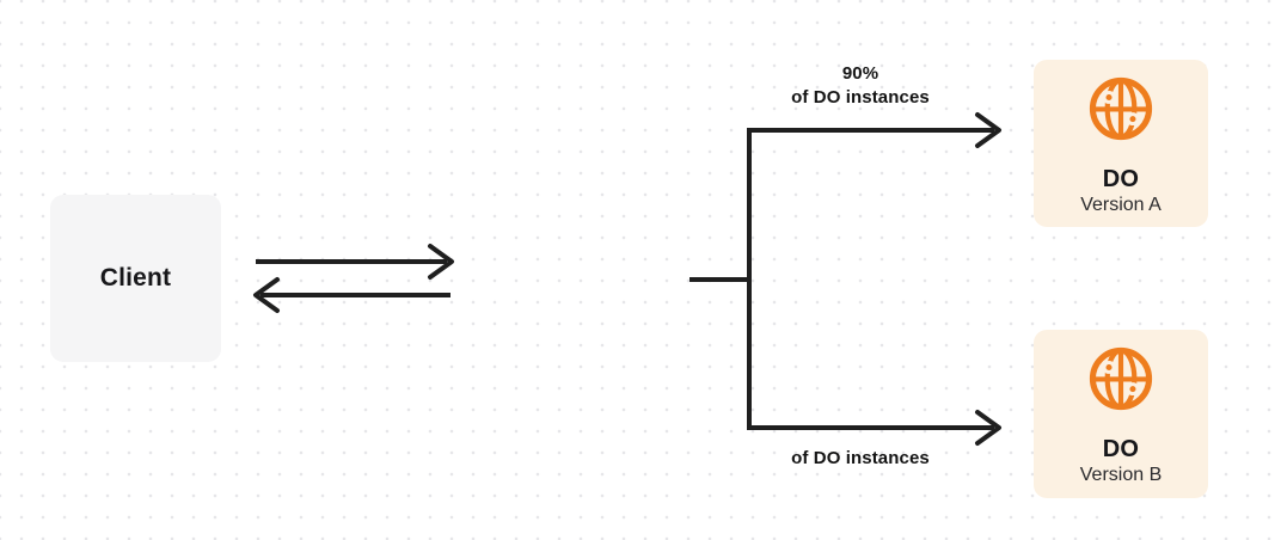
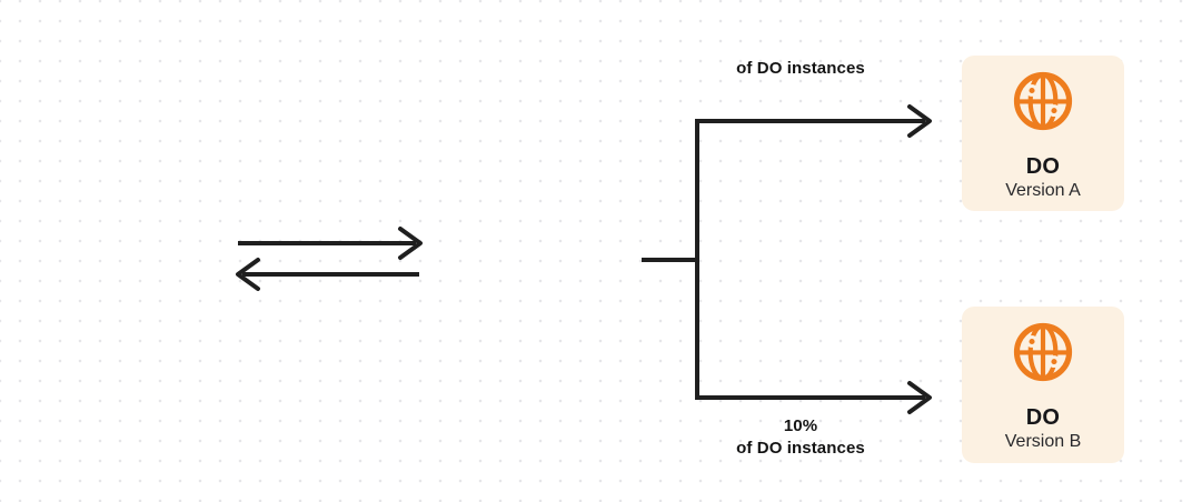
- 90%
  of DO instances
+ 10%
  of DO instances
- Client
  DO
  Version A
  DO
  Version B
